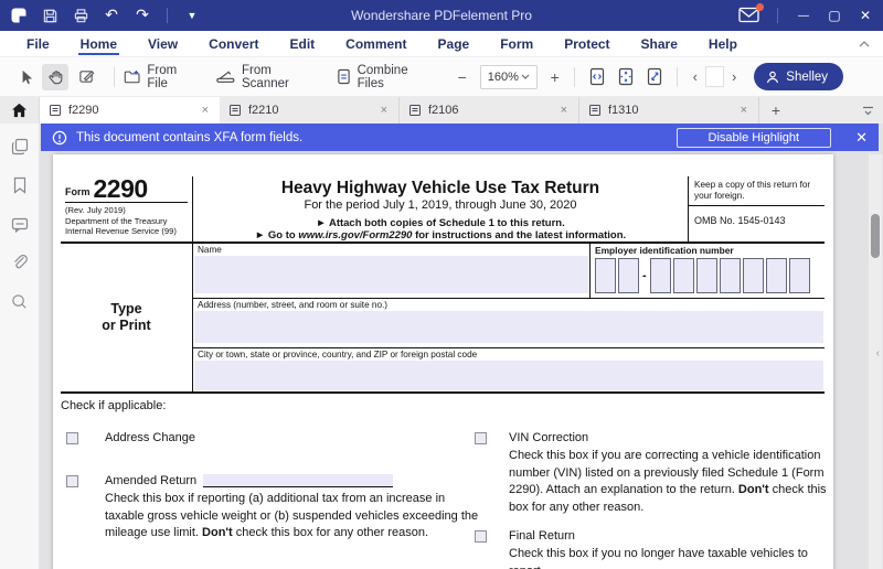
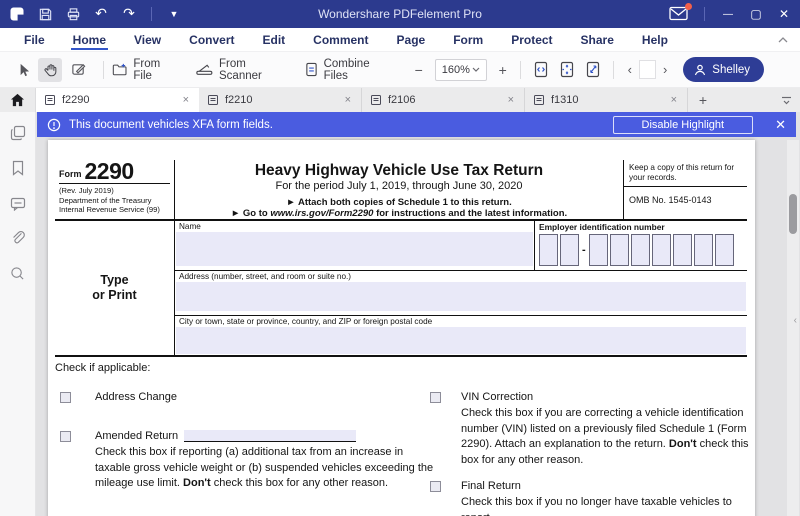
  ↶
  ↷
  ▼
  Wondershare PDFelement Pro
  —
  ▢
  ✕
  File
  Home
  View
  Convert
  Edit
  Comment
  Page
  Form
  Protect
  Share
  Help
  From File
  From Scanner
  Combine Files
  −
  160%
  +
  ‹
  ›
  Shelley
  f2290
  ×
  f2210
  ×
  f2106
  ×
  f1310
  ×
  +
- This document contains XFA form fields.
+ This document vehicles XFA form fields.
  Disable Highlight
  ✕
  Form
  2290
  (Rev. July 2019)
  Department of the Treasury
  Internal Revenue Service (99)
  Heavy Highway Vehicle Use Tax Return
  For the period July 1, 2019, through June 30, 2020
  ► Attach both copies of Schedule 1 to this return.
  ► Go to www.irs.gov/Form2290 for instructions and the latest information.
- Keep a copy of this return for your foreign.
+ Keep a copy of this return for your records.
  OMB No. 1545-0143
  Type
  or Print
  Name
  Employer identification number
  -
  Address (number, street, and room or suite no.)
  City or town, state or province, country, and ZIP or foreign postal code
  Check if applicable:
  Address Change
  Amended Return
  Check this box if reporting (a) additional tax from an increase in taxable gross vehicle weight or (b) suspended vehicles exceeding the mileage use limit. Don't check this box for any other reason.
  VIN Correction
  Check this box if you are correcting a vehicle identification number (VIN) listed on a previously filed Schedule 1 (Form 2290). Attach an explanation to the return. Don't check this box for any other reason.
  Final Return
  Check this box if you no longer have taxable vehicles to
  ‹
